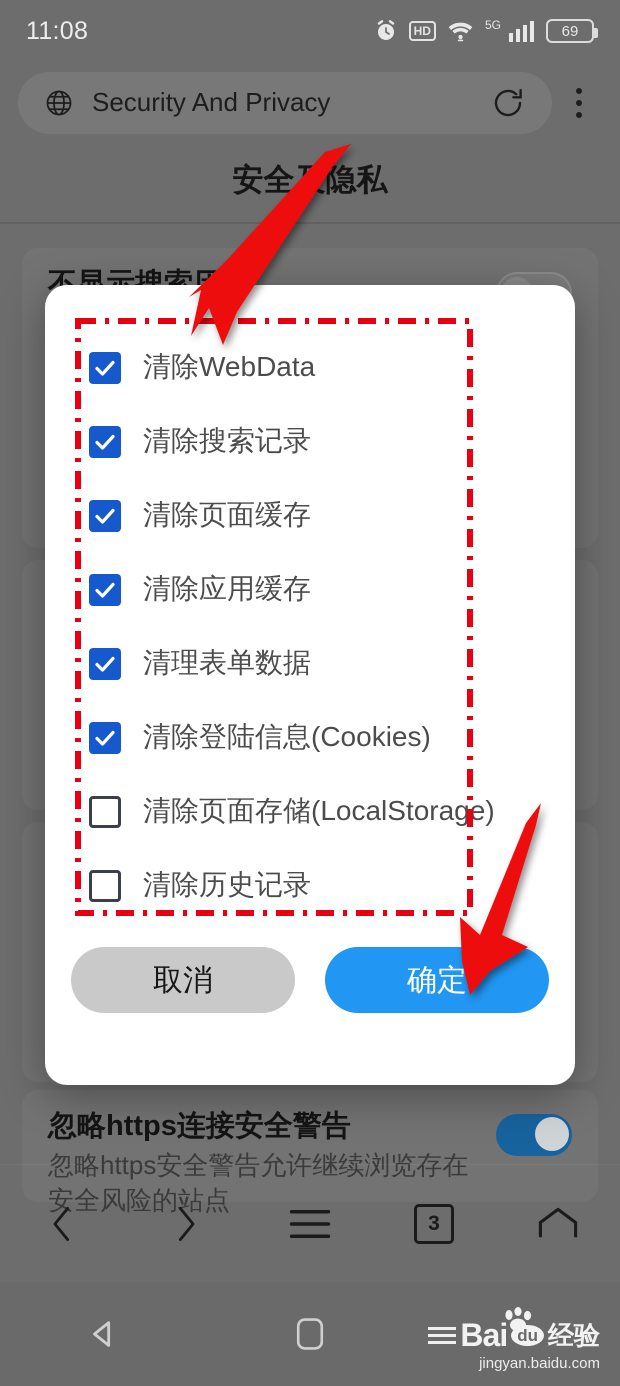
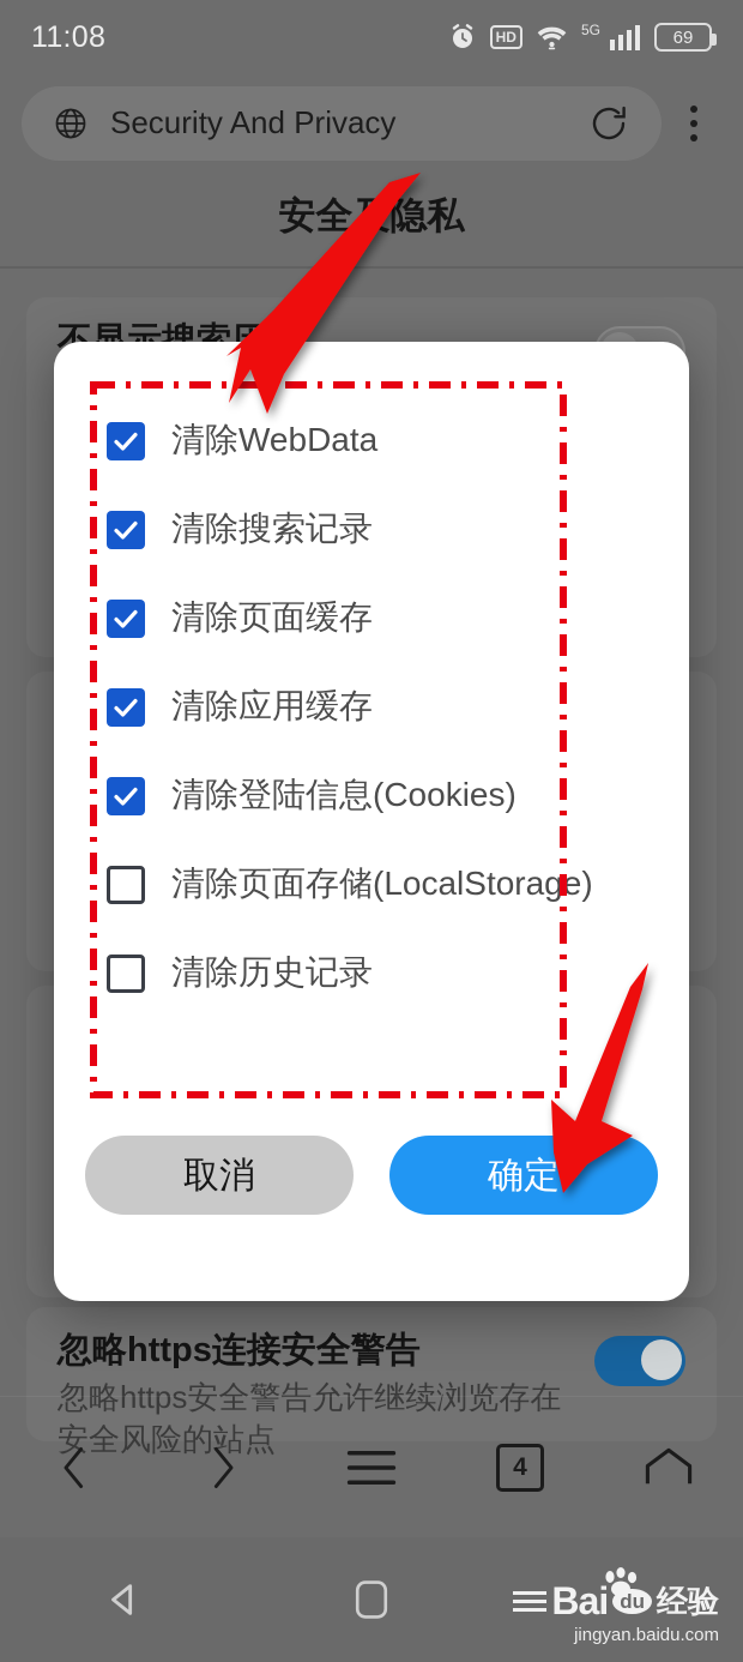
  11:08
  HD
  5G
  69
  Security And Privacy
  安全隐私
  不显示搜索
  忽略https连接安全警告
  忽略https安全警告允许继续浏览存在安全风险的站点
- 3
+ 4
  Bai
  du
  经验
  jingyan.baidu.com
  清除WebData
  清除搜索记录
  清除页面缓存
  清除应用缓存
- 清理表单数据
  清除登陆信息(Cookies)
  清除页面存储(LocalStorage)
  清除历史记录
  取消
  确定
